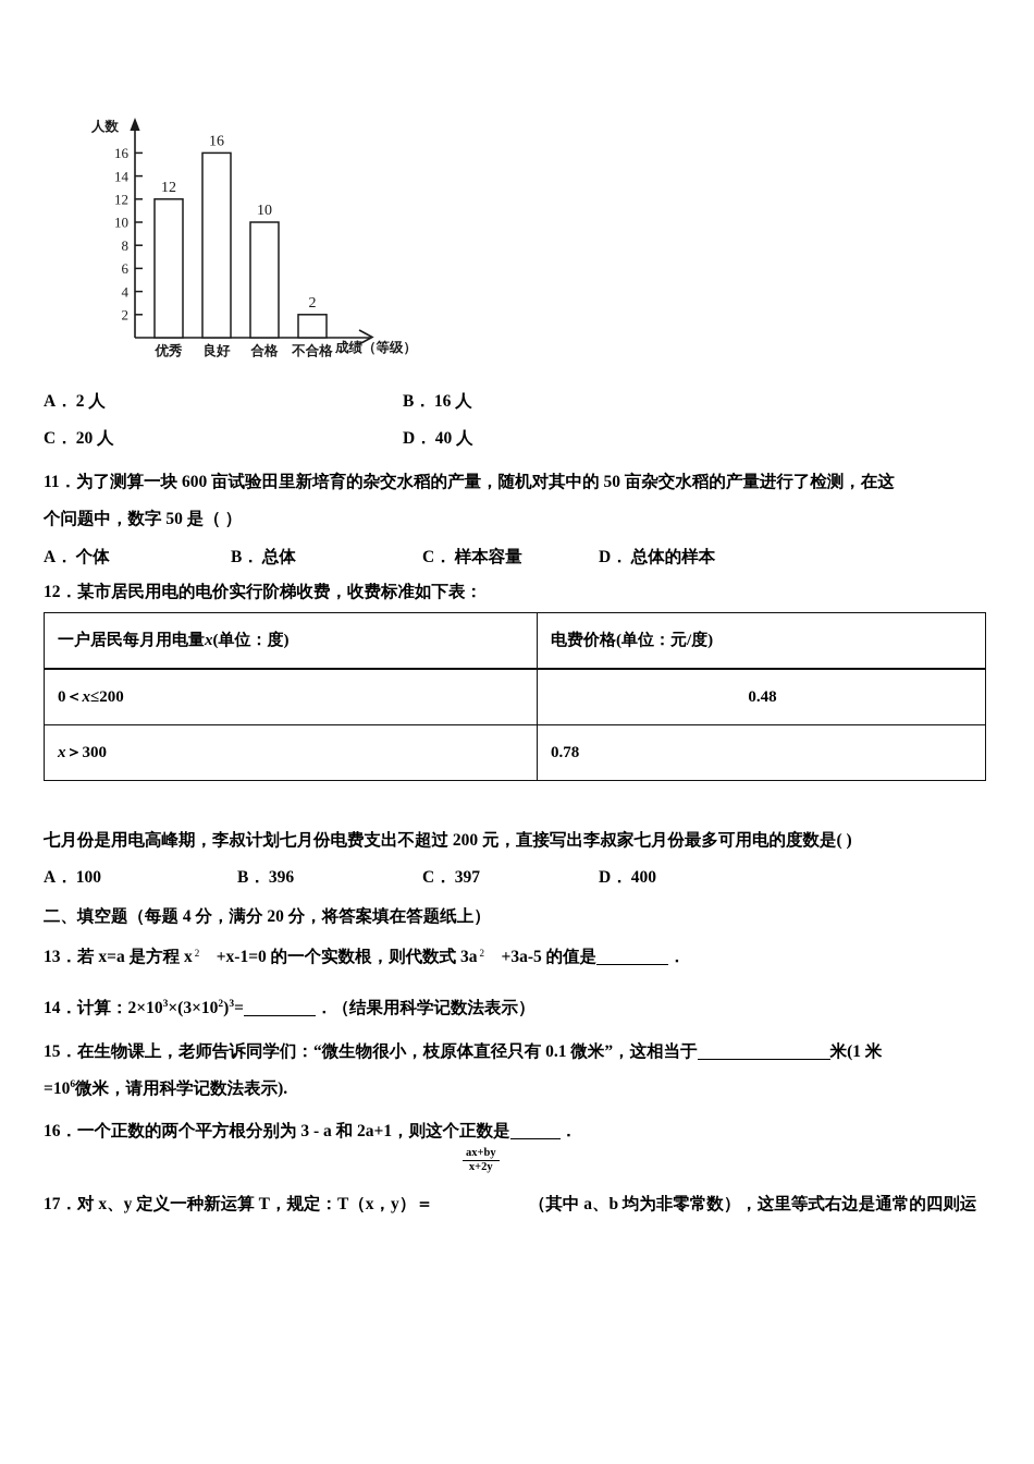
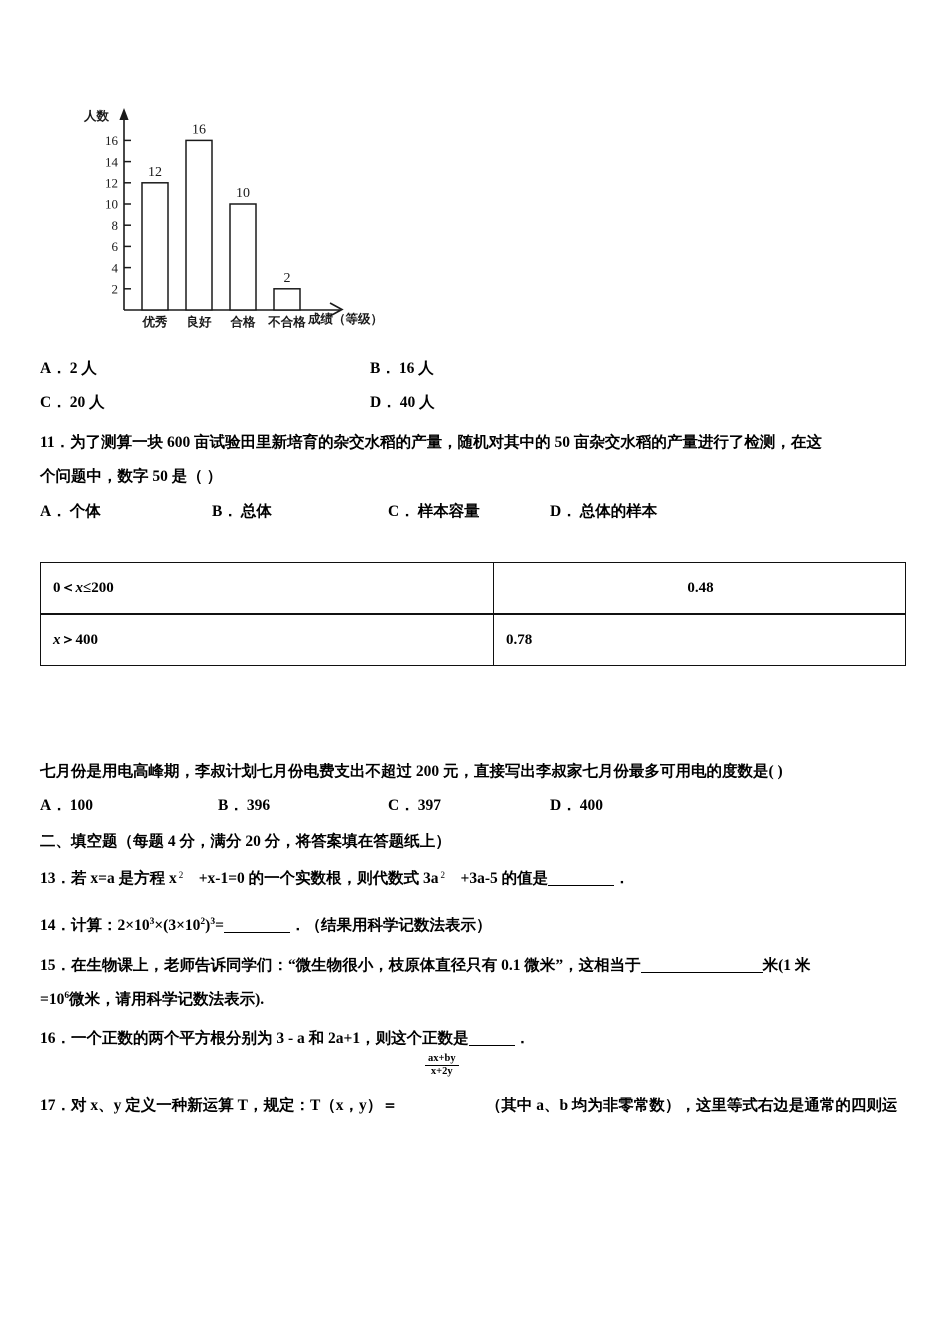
  人数
  2
  4
  6
  8
  10
  12
  14
  16
  12
  16
  10
  2
  优秀
  良好
  合格
  不合格
  成绩（等级）
  A． 2 人
  B． 16 人
  C． 20 人
  D． 40 人
  11．为了测算一块 600 亩试验田里新培育的杂交水稻的产量，随机对其中的 50 亩杂交水稻的产量进行了检测，在这
  个问题中，数字 50 是（ ）
  A． 个体
  B． 总体
  C． 样本容量
  D． 总体的样本
- 12．某市居民用电的电价实行阶梯收费，收费标准如下表：
- 一户居民每月用电量x(单位：度)	电费价格(单位：元/度)
  0＜x≤200	0.48
- x＞300	0.78
+ x＞400	0.78
  七月份是用电高峰期，李叔计划七月份电费支出不超过 200 元，直接写出李叔家七月份最多可用电的度数是( )
  A． 100
  B． 396
  C． 397
  D． 400
  二、填空题（每题 4 分，满分 20 分，将答案填在答题纸上）
  13．若 x=a 是方程 x
  2
  +x-1=0 的一个实数根，则代数式 3a
  2
  +3a-5 的值是 ．
  14．计算：2×103×(3×102)3= ．（结果用科学记数法表示）
  15．在生物课上，老师告诉同学们：“微生物很小，枝原体直径只有 0.1 微米”，这相当于 米(1 米
  =106微米，请用科学记数法表示).
  16．一个正数的两个平方根分别为 3 - a 和 2a+1，则这个正数是 ．
  ax+by
  x+2y
  17．对 x、y 定义一种新运算 T，规定：T（x，y）＝ （其中 a、b 均为非零常数），这里等式右边是通常的四则运
